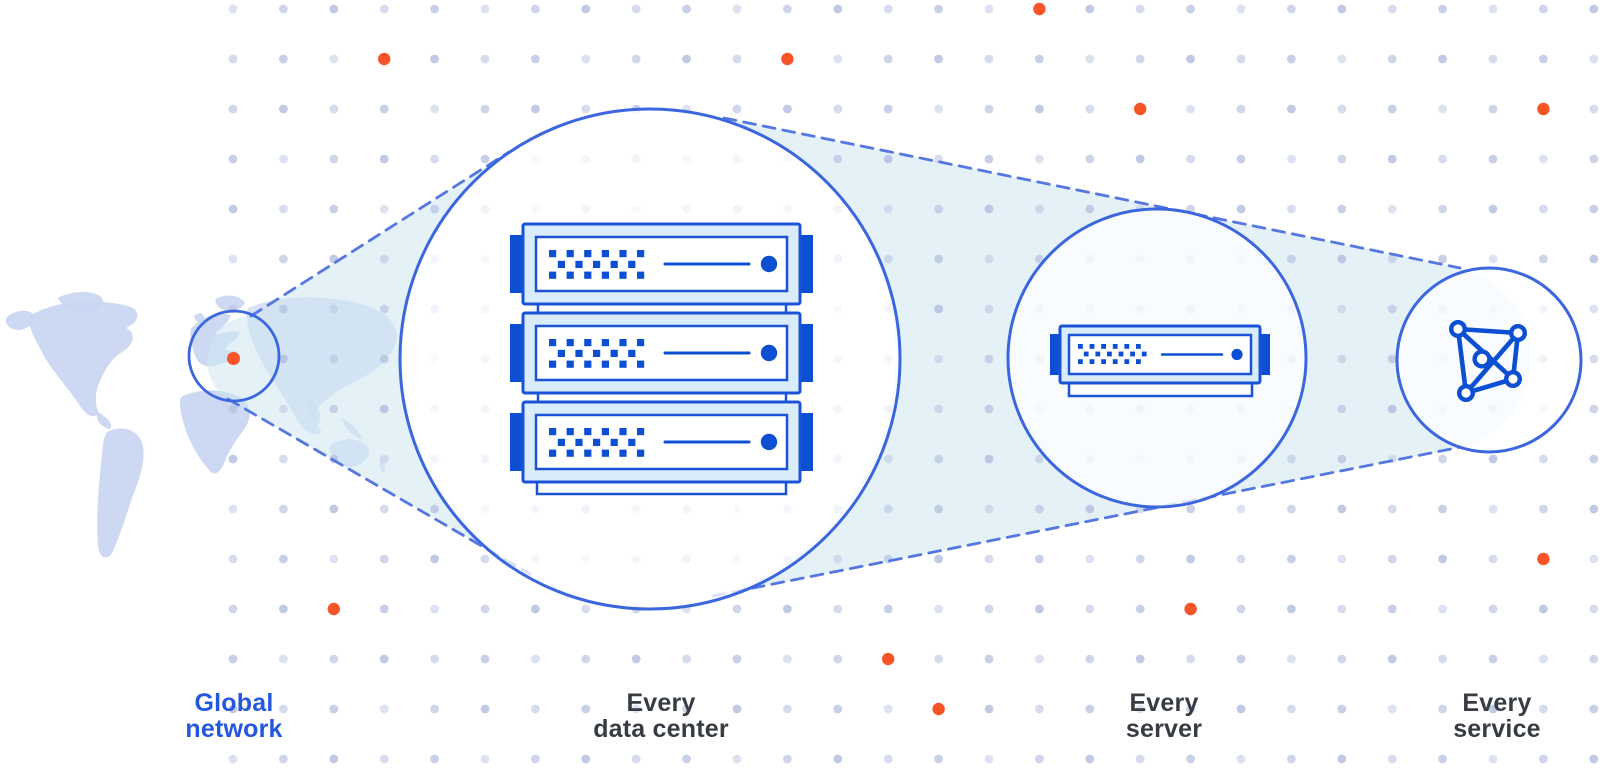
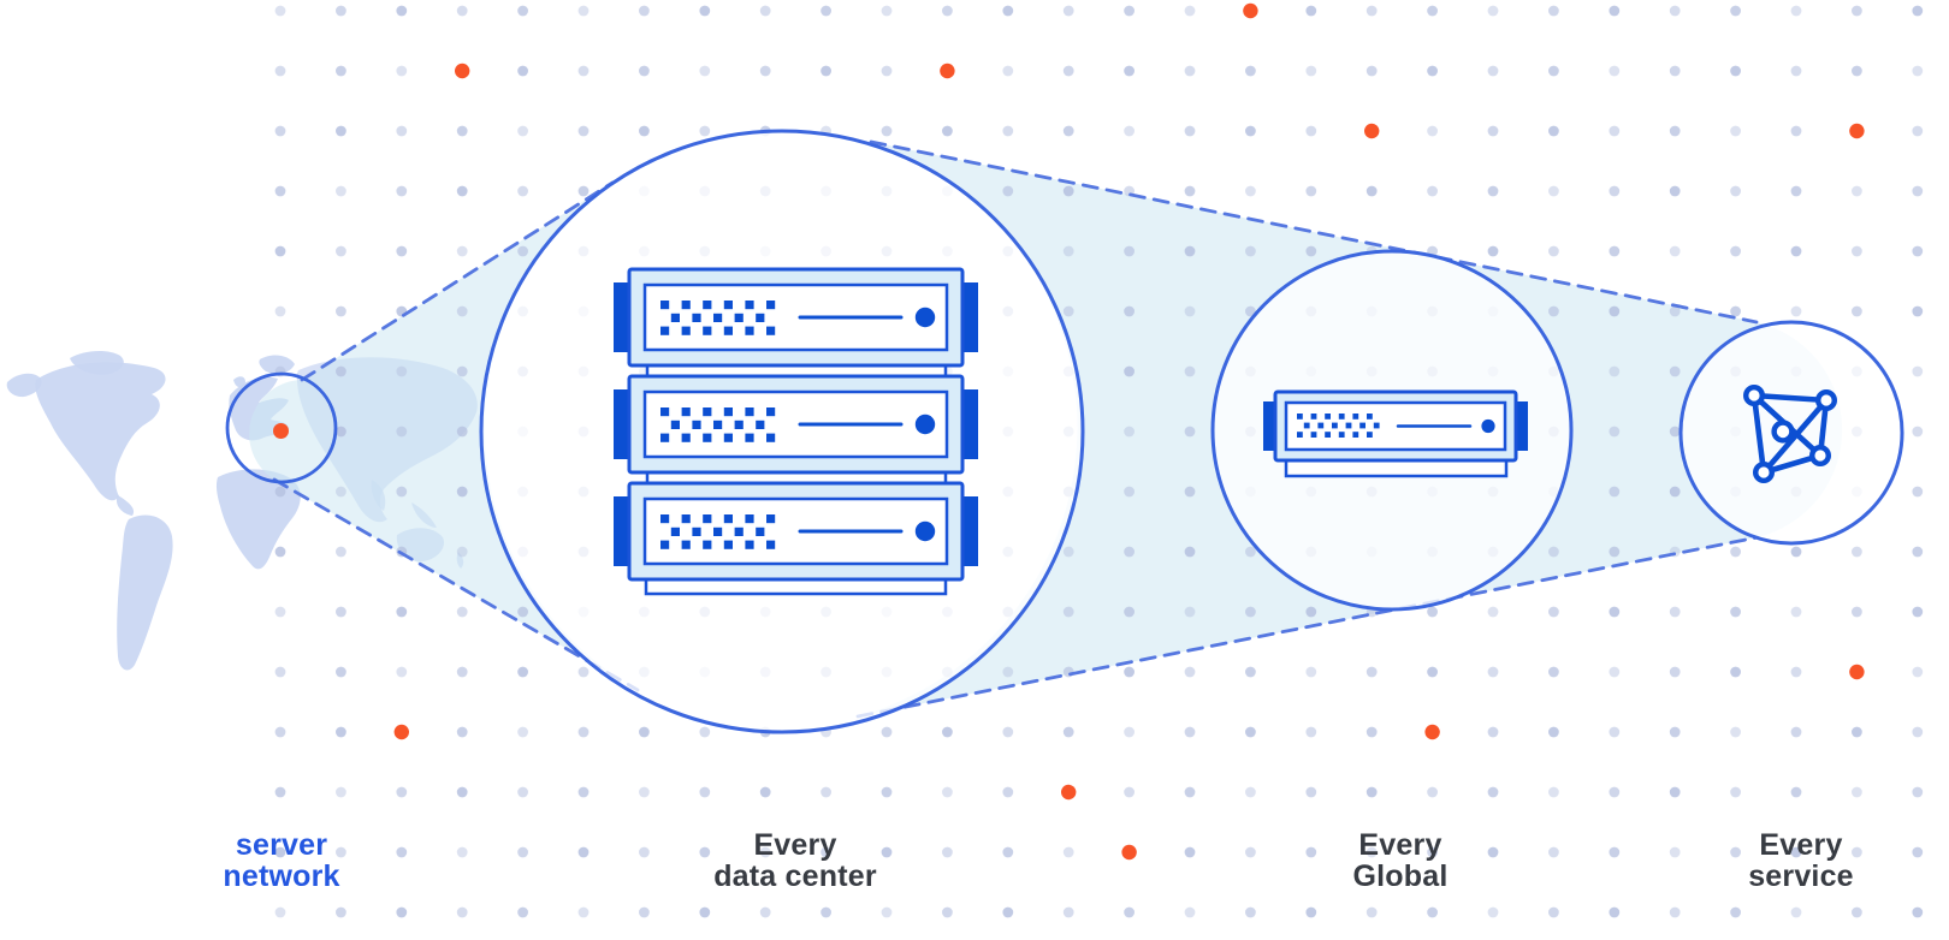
- Global
+ server
  network
  Every
  data center
  Every
- server
+ Global
  Every
  service
